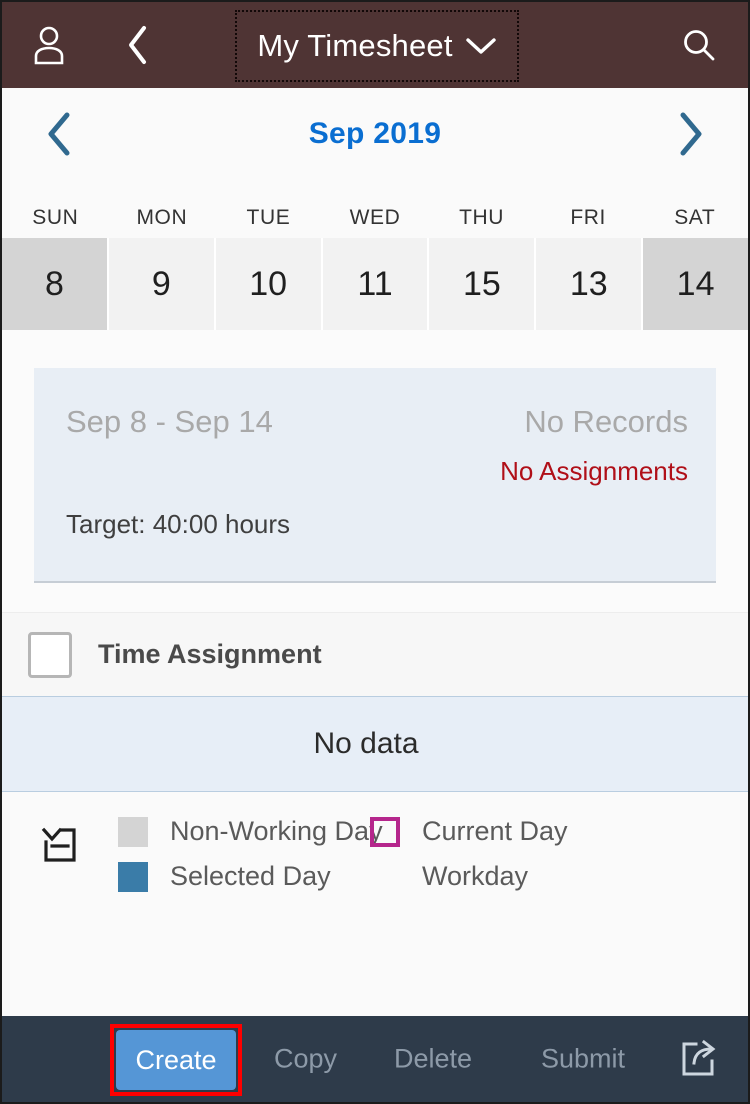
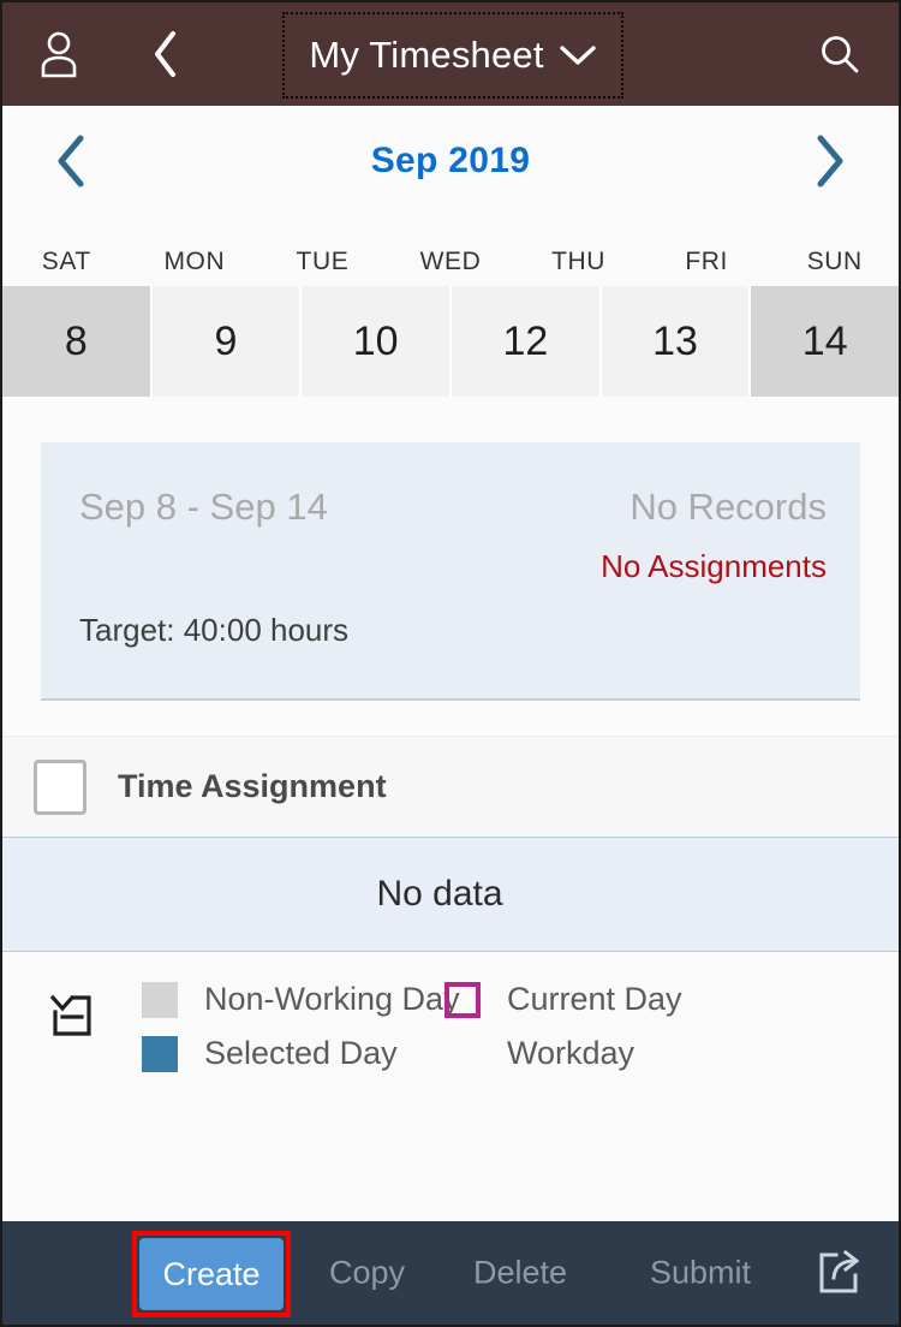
  My Timesheet
  Sep 2019
- SUN
+ SAT
  MON
  TUE
  WED
  THU
  FRI
- SAT
+ SUN
  8
  9
  10
- 11
- 15
+ 12
  13
  14
  Sep 8 - Sep 14
  No Records
  No Assignments
  Target: 40:00 hours
  Time Assignment
  No data
  Non-Working Day
  Current Day
  Selected Day
  Workday
  Create
  Copy
  Delete
  Submit
